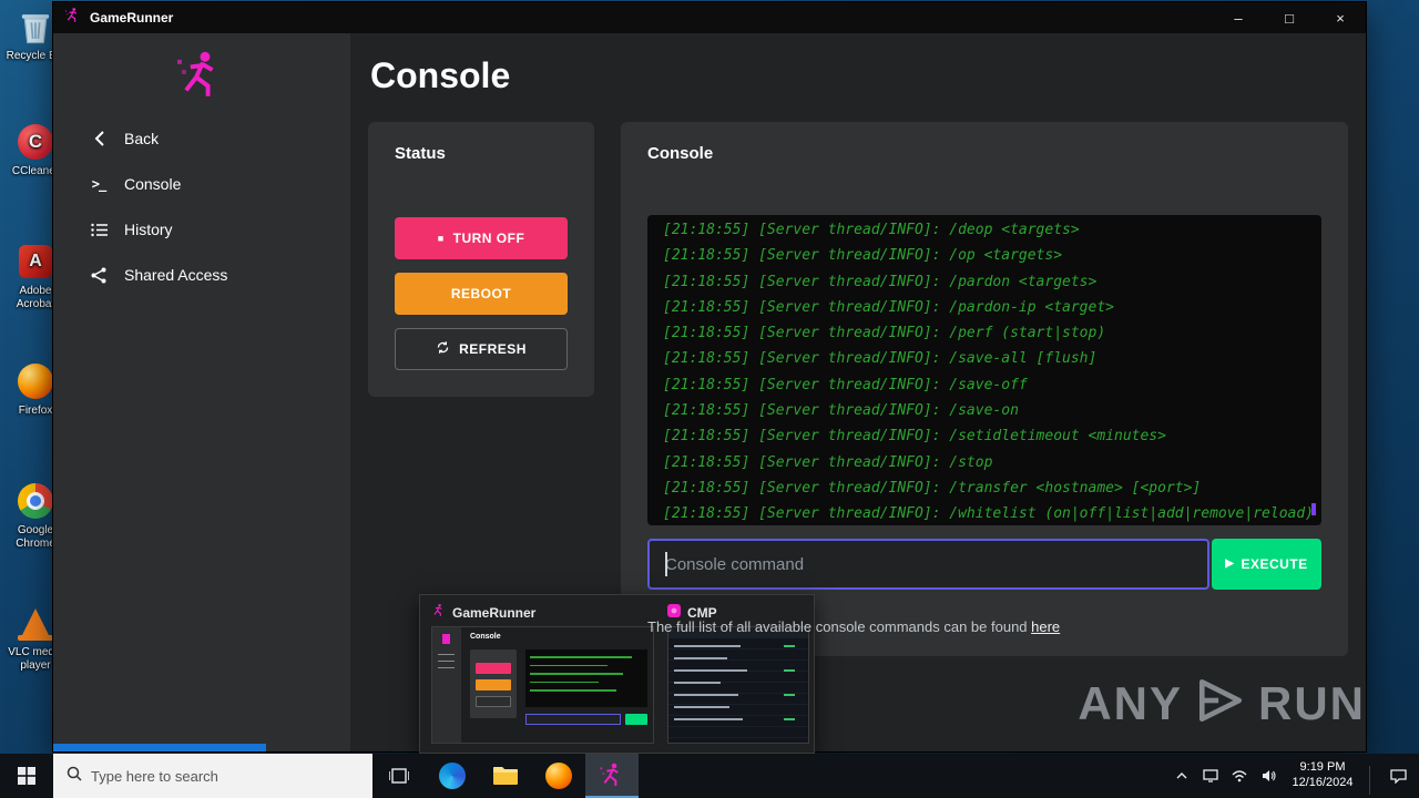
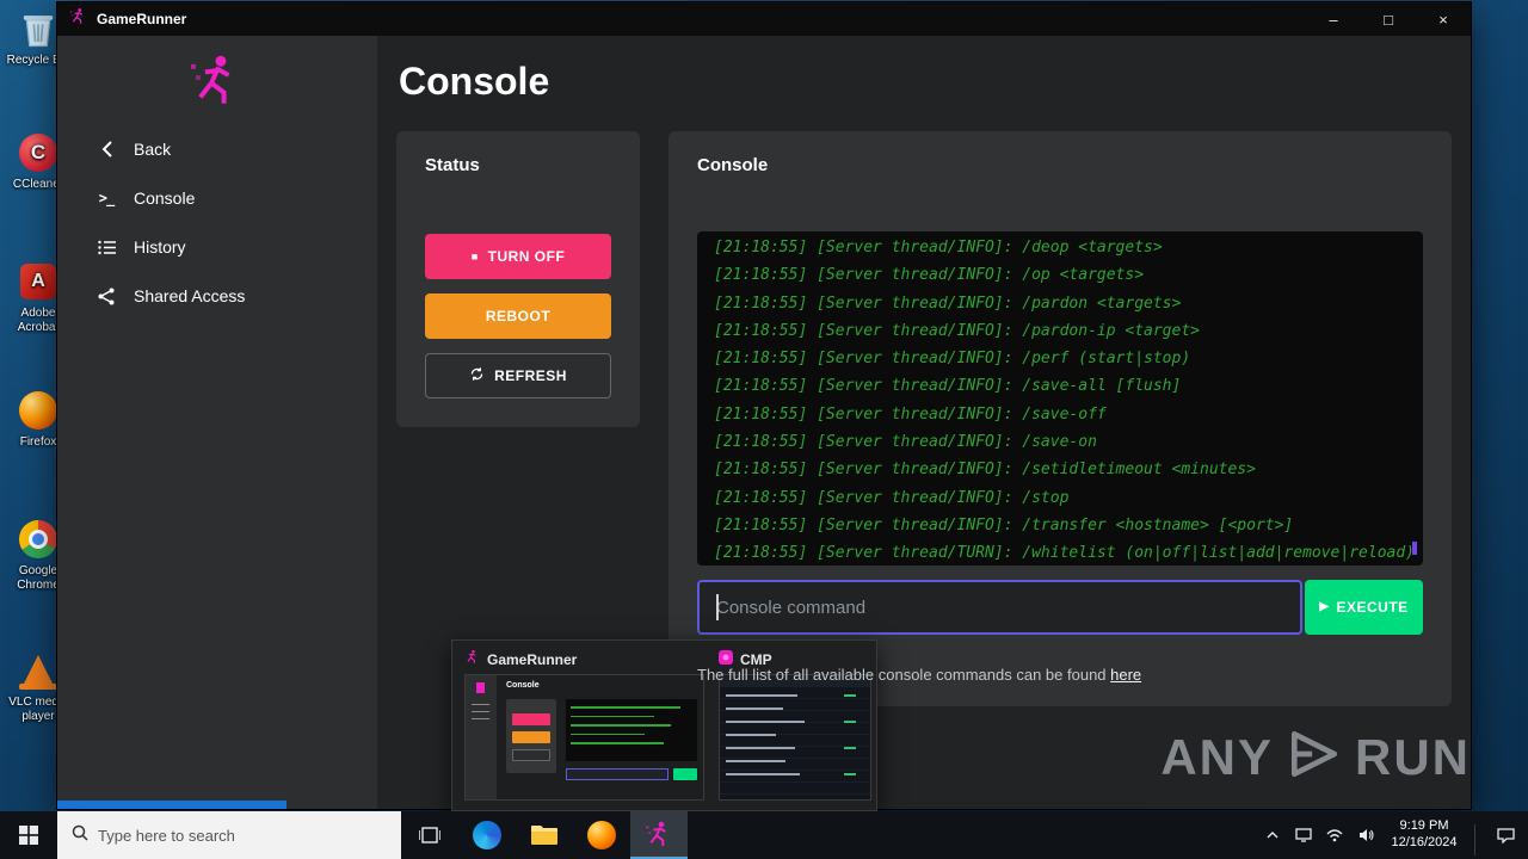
  Recycle
  C
  CCleane
  A
  Adobe Acroba
  Firefox
  Google Chrome
  VLC med player
  GameRunner
  –
  □
  ×
  Back
  >_
  Console
  History
  Shared Access
  Console
  Status
  ■
  TURN OFF
  REBOOT
  REFRESH
  Console
  [21:18:55] [Server thread/INFO]: /deop <targets>
  [21:18:55] [Server thread/INFO]: /op <targets>
  [21:18:55] [Server thread/INFO]: /pardon <targets>
  [21:18:55] [Server thread/INFO]: /pardon-ip <target>
  [21:18:55] [Server thread/INFO]: /perf (start|stop)
  [21:18:55] [Server thread/INFO]: /save-all [flush]
  [21:18:55] [Server thread/INFO]: /save-off
  [21:18:55] [Server thread/INFO]: /save-on
  [21:18:55] [Server thread/INFO]: /setidletimeout <minutes>
  [21:18:55] [Server thread/INFO]: /stop
  [21:18:55] [Server thread/INFO]: /transfer <hostname> [<port>]
- [21:18:55] [Server thread/INFO]: /whitelist (on|off|list|add|remove|reload)
+ [21:18:55] [Server thread/TURN]: /whitelist (on|off|list|add|remove|reload)
  Console command
  ▶
  EXECUTE
  The full list of all available console commands can be found here
  GameRunner
  CMP
  ANY
  RUN
  Type here to search
  9:19 PM
  12/16/2024
